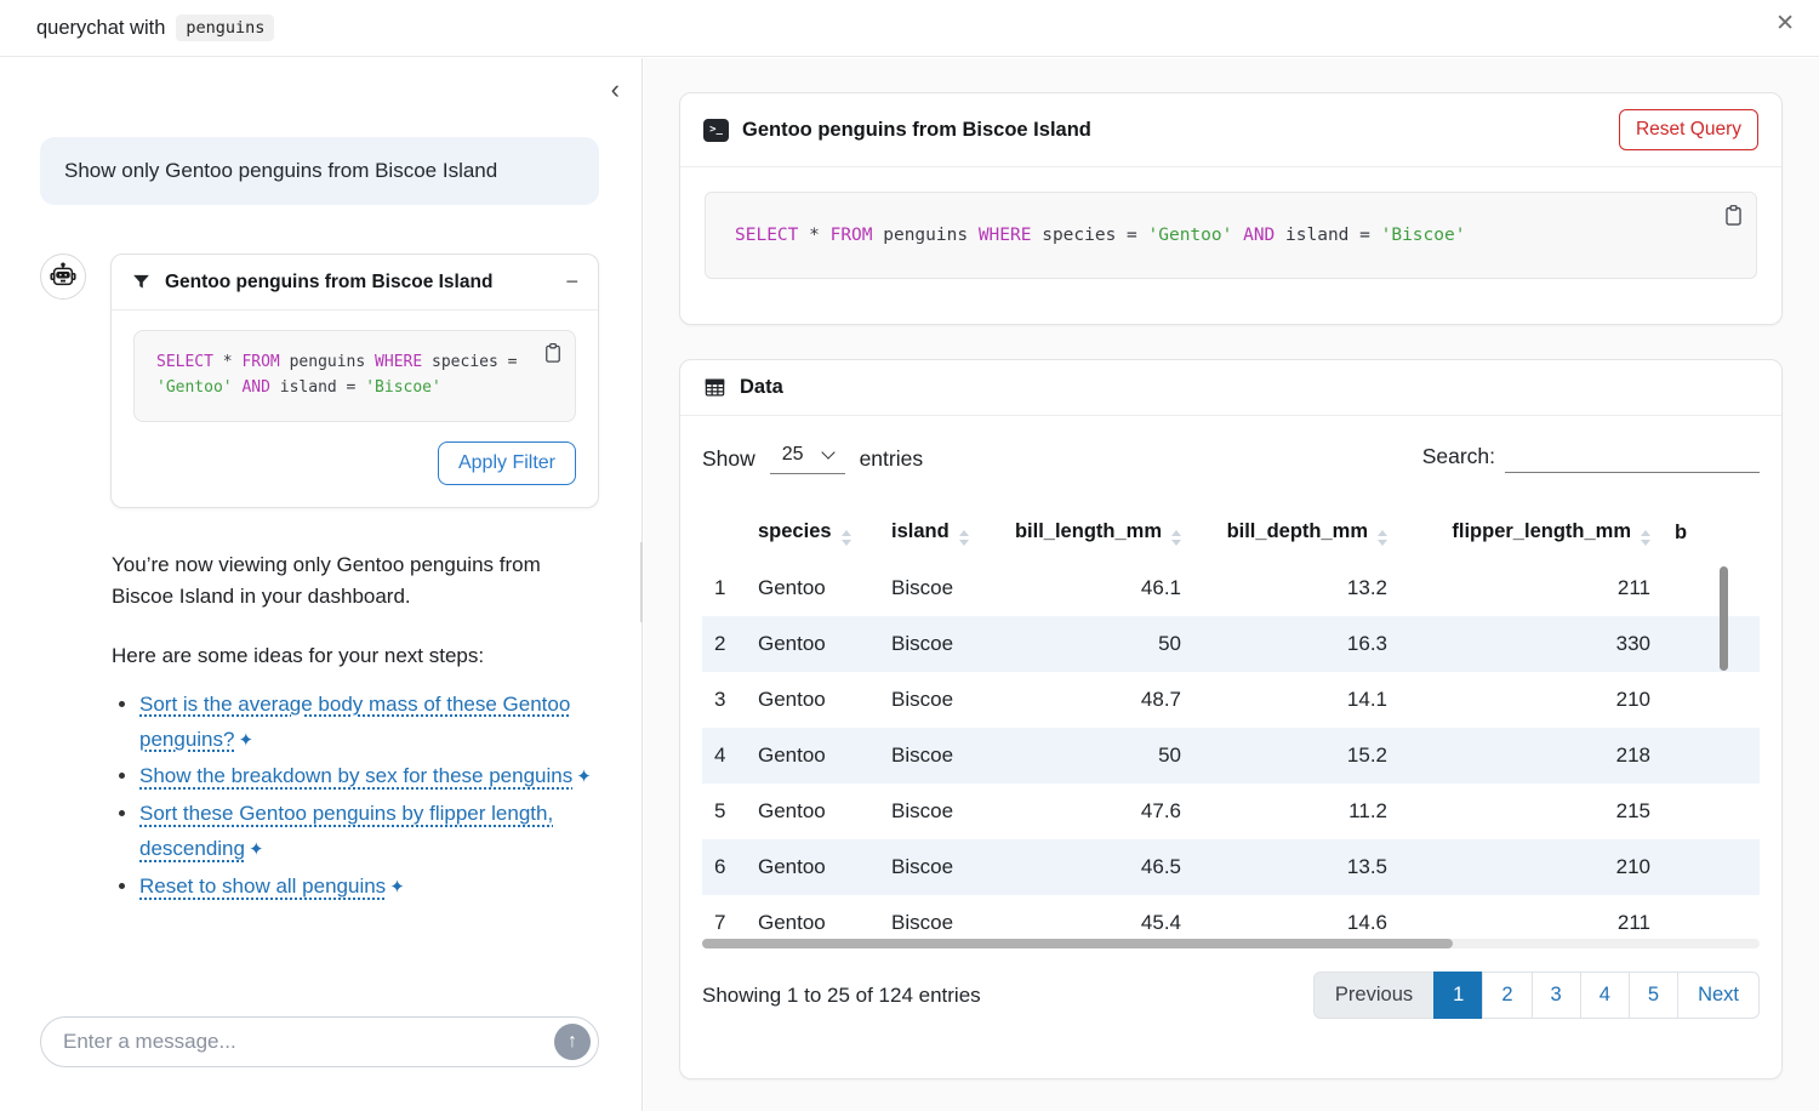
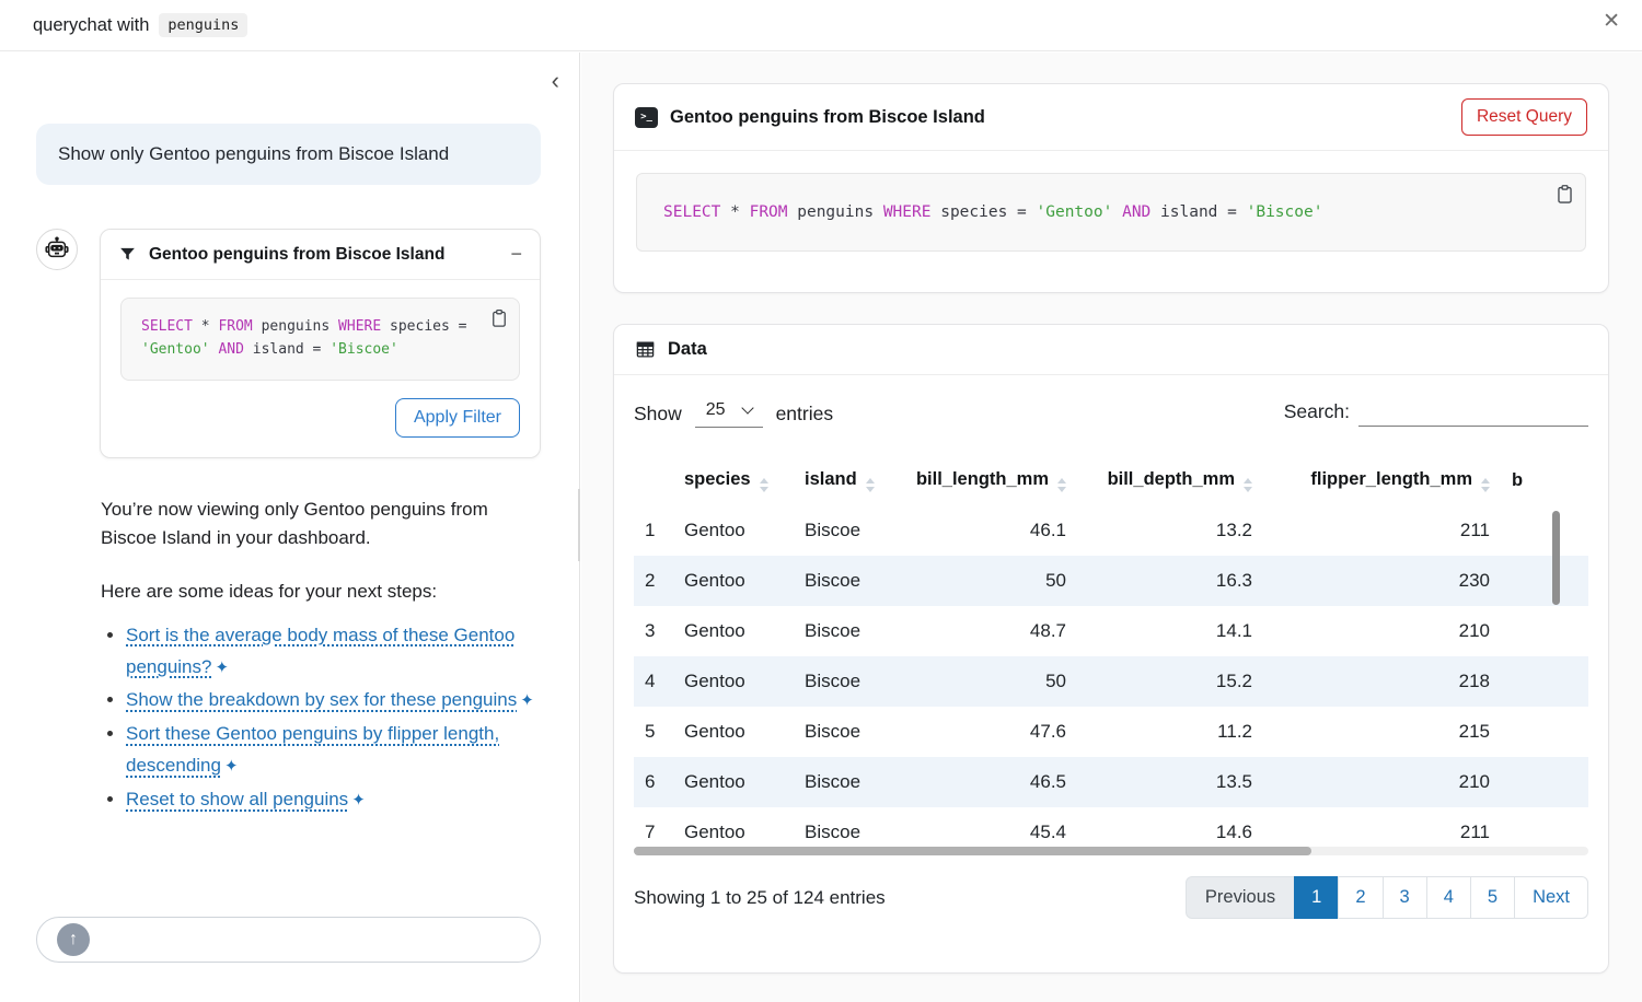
  querychat with
  penguins
  ✕
  ‹
  Show only Gentoo penguins from Biscoe Island
  Gentoo penguins from Biscoe Island
  −
  SELECT * FROM penguins WHERE species = 'Gentoo' AND island = 'Biscoe'
  Apply Filter
  You’re now viewing only Gentoo penguins from Biscoe Island in your dashboard.
  Here are some ideas for your next steps:
  Sort is the average body mass of these Gentoo penguins? ✦
  Show the breakdown by sex for these penguins ✦
  Sort these Gentoo penguins by flipper length, descending ✦
  Reset to show all penguins ✦
- Enter a message...
  ↑
  >_
  Gentoo penguins from Biscoe Island
  Reset Query
  SELECT * FROM penguins WHERE species = 'Gentoo' AND island = 'Biscoe'
  Data
  Show
  25
  entries
  Search:
  	species	island	bill_length_mm	bill_depth_mm	flipper_length_mm	b
  1	Gentoo	Biscoe	46.1	13.2	211
- 2	Gentoo	Biscoe	50	16.3	330
+ 2	Gentoo	Biscoe	50	16.3	230
  3	Gentoo	Biscoe	48.7	14.1	210
  4	Gentoo	Biscoe	50	15.2	218
  5	Gentoo	Biscoe	47.6	11.2	215
  6	Gentoo	Biscoe	46.5	13.5	210
  7	Gentoo	Biscoe	45.4	14.6	211
  Showing 1 to 25 of 124 entries
  Previous
  1
  2
  3
  4
  5
  Next
